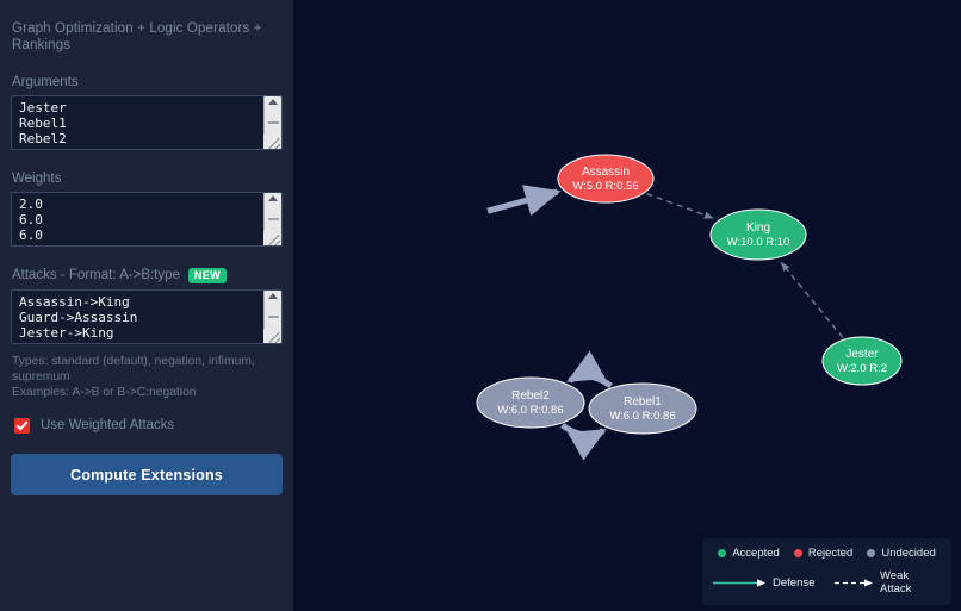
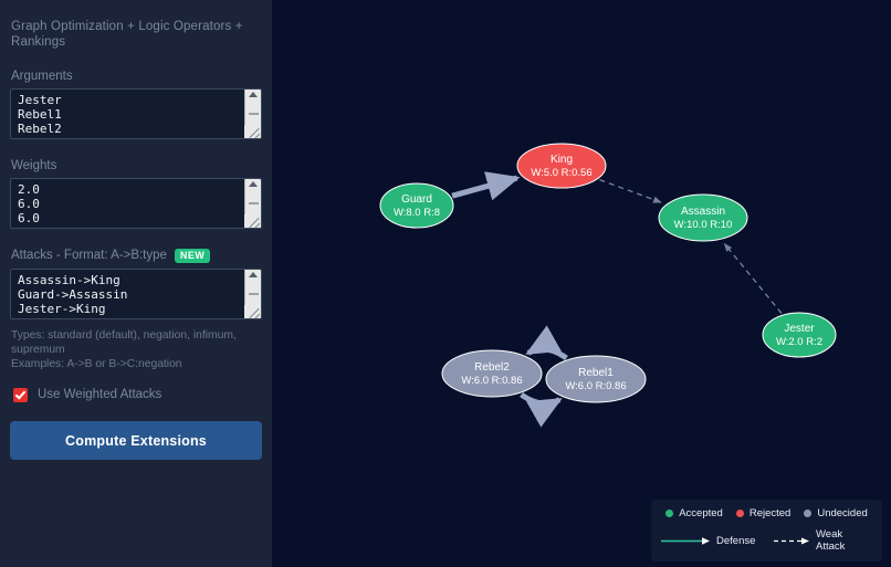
  Graph Optimization + Logic Operators + Rankings
  Arguments
  Jester
  Rebel1
  Rebel2
  Weights
  2.0
  6.0
  6.0
  Attacks - Format: A->B:type
  NEW
  Assassin->King
  Guard->Assassin
  Jester->King
  Types: standard (default), negation, infimum, supremum
  Examples: A->B or B->C:negation
  Use Weighted Attacks
  Compute Extensions
+ Guard
+ W:8.0 R:8
- Assassin
+ King
  W:5.0 R:0.56
- King
+ Assassin
  W:10.0 R:10
  Jester
  W:2.0 R:2
  Rebel2
  W:6.0 R:0.86
  Rebel1
  W:6.0 R:0.86
  Accepted
  Rejected
  Undecided
  Defense
  Weak Attack
